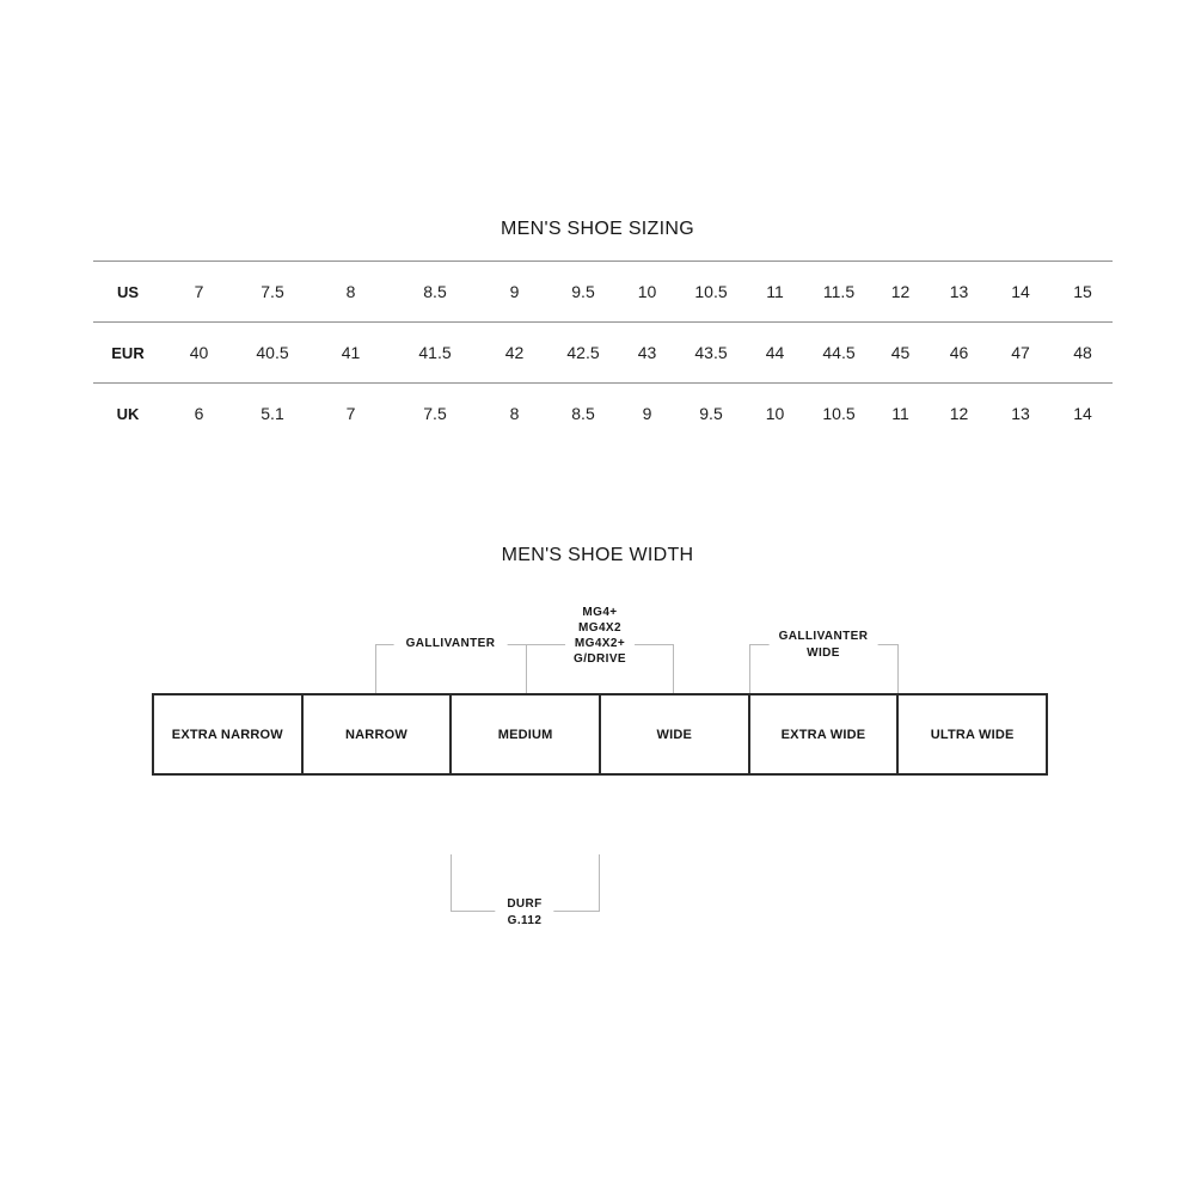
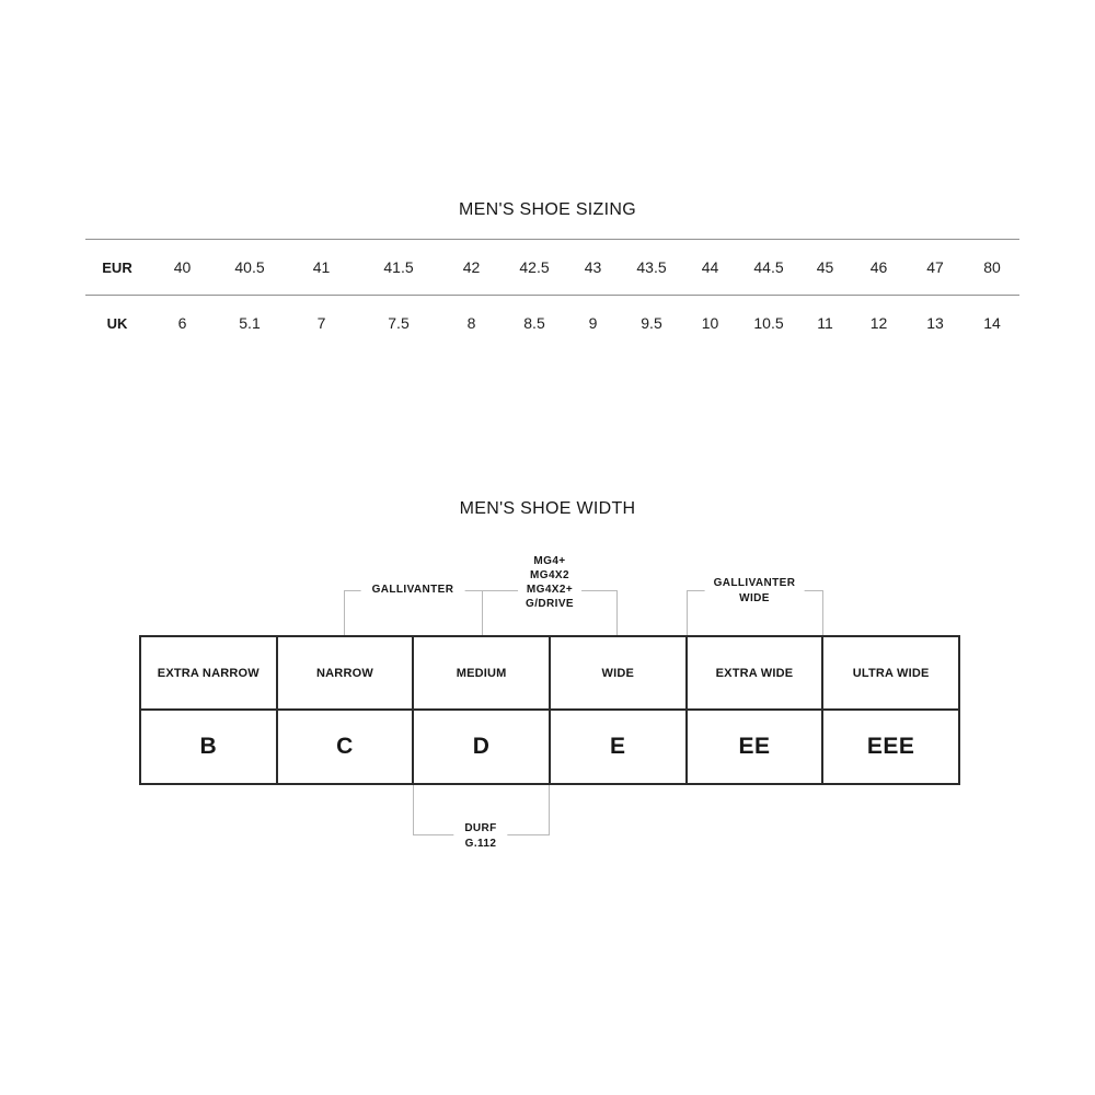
  MEN'S SHOE SIZING
- US	7	7.5	8	8.5	9	9.5	10	10.5	11	11.5	12	13	14	15
- EUR	40	40.5	41	41.5	42	42.5	43	43.5	44	44.5	45	46	47	48
+ EUR	40	40.5	41	41.5	42	42.5	43	43.5	44	44.5	45	46	47	80
  UK	6	5.1	7	7.5	8	8.5	9	9.5	10	10.5	11	12	13	14
  MEN'S SHOE WIDTH
  GALLIVANTER
  MG4+
  MG4X2
  MG4X2+
  G/DRIVE
  GALLIVANTER
  WIDE
  DURF
  G.112
  EXTRA NARROW	NARROW	MEDIUM	WIDE	EXTRA WIDE	ULTRA WIDE
+ B	C	D	E	EE	EEE
